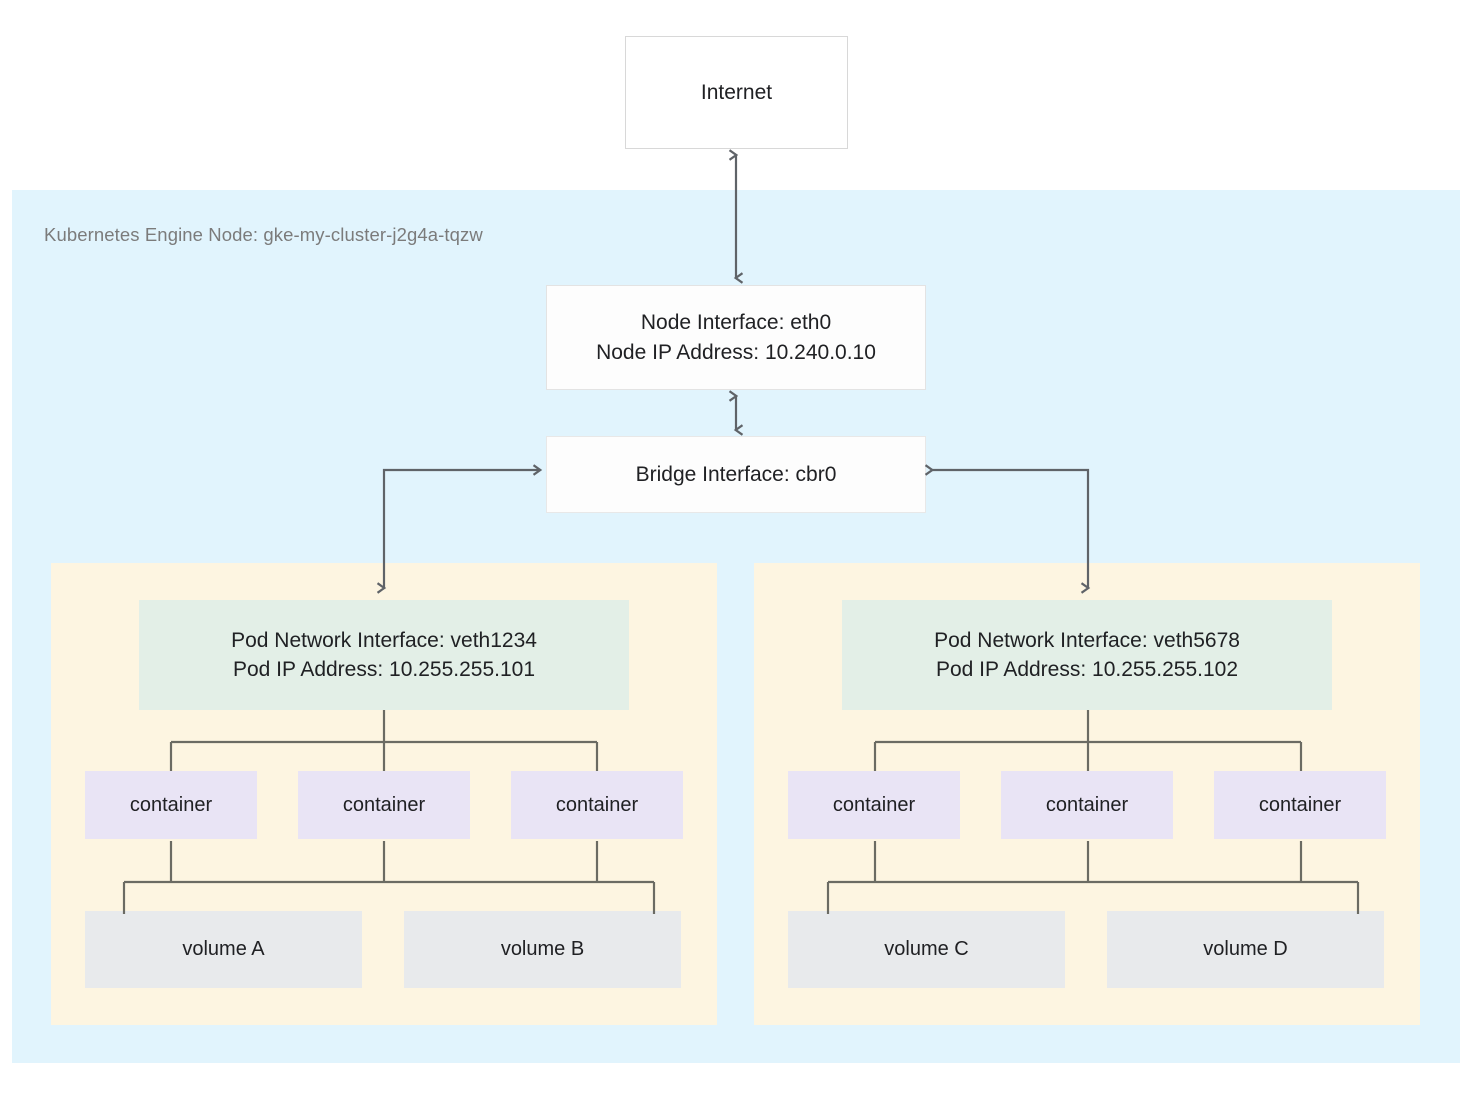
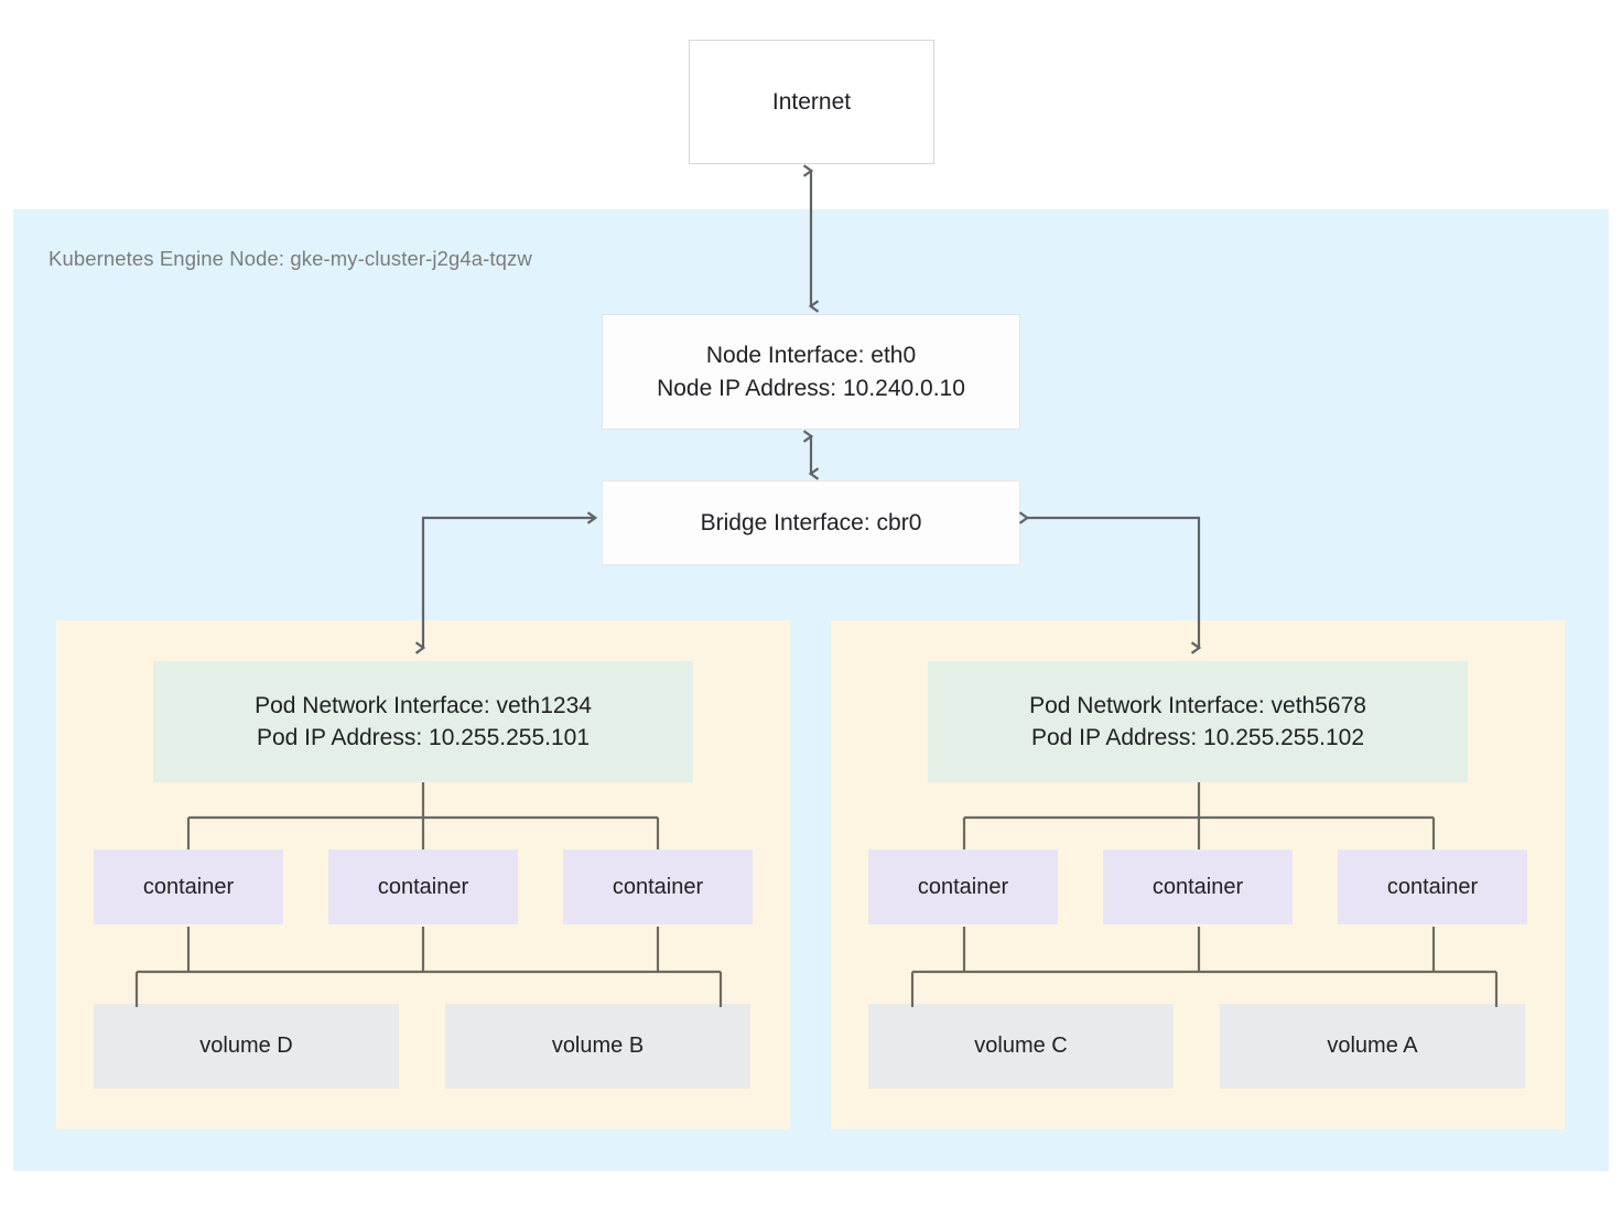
  Kubernetes Engine Node: gke-my-cluster-j2g4a-tqzw
  Pod Network Interface: veth1234
  Pod IP Address: 10.255.255.101
  container
  container
  container
- volume A
+ volume D
  volume B
  Pod Network Interface: veth5678
  Pod IP Address: 10.255.255.102
  container
  container
  container
  volume C
- volume D
+ volume A
  Internet
  Node Interface: eth0
  Node IP Address: 10.240.0.10
  Bridge Interface: cbr0
